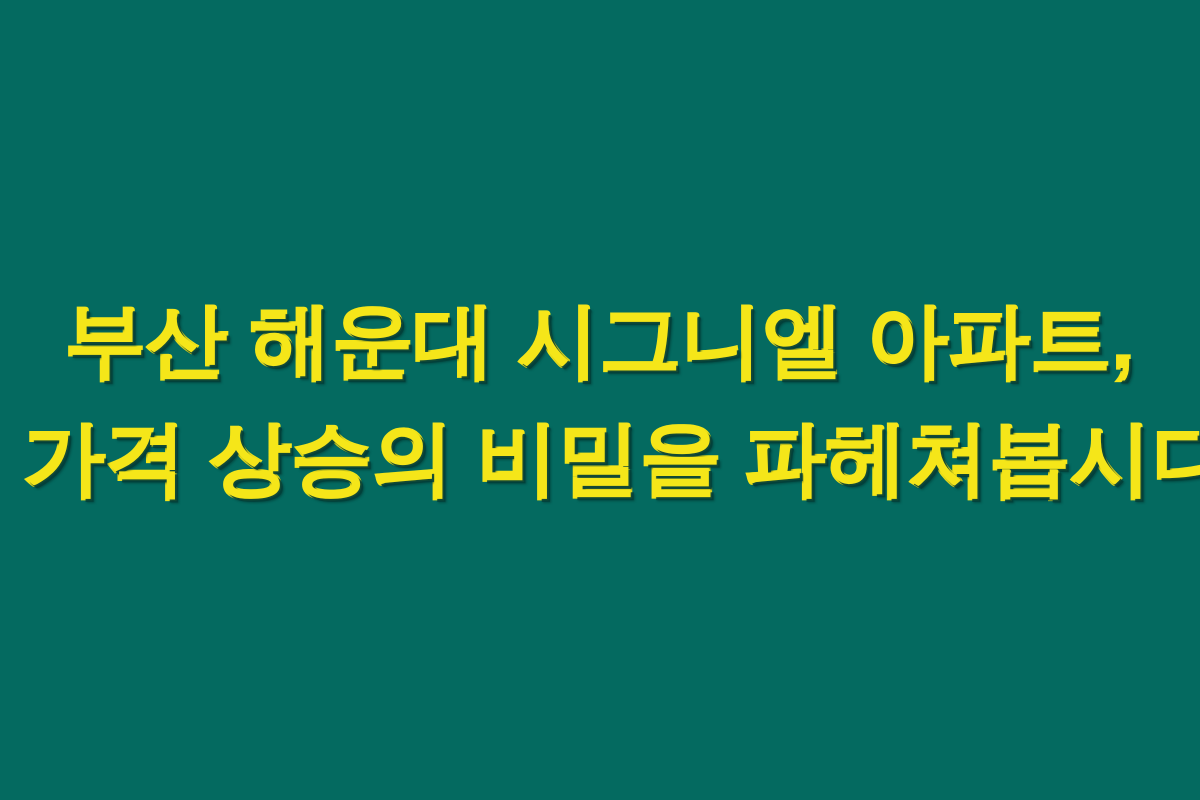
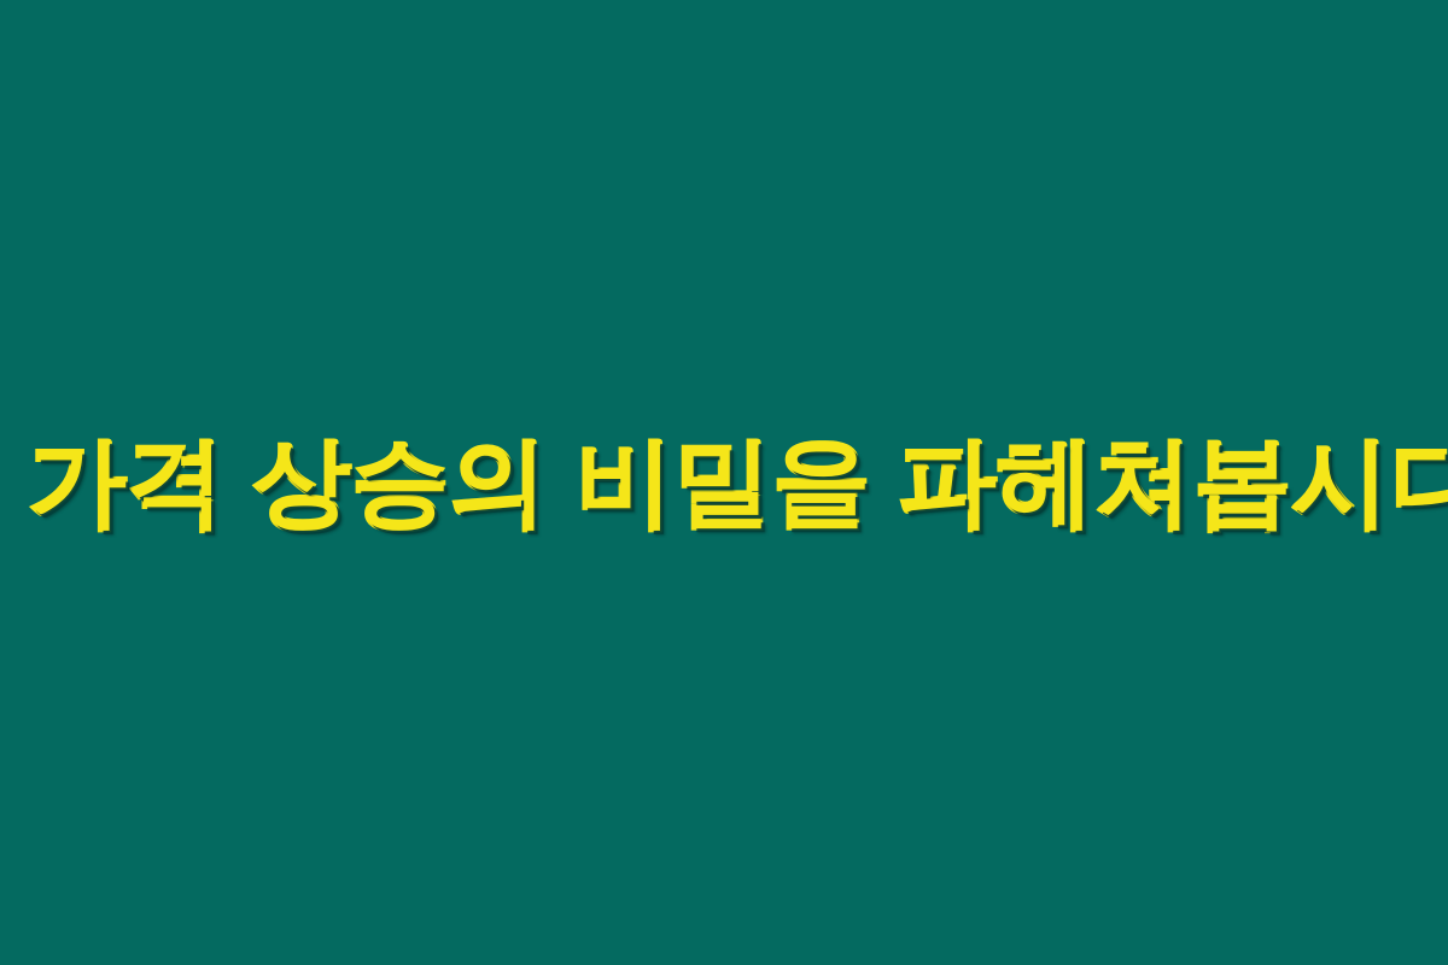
- 부산 해운대 시그니엘 아파트,
  가격 상승의 비밀을 파헤쳐봅시다
